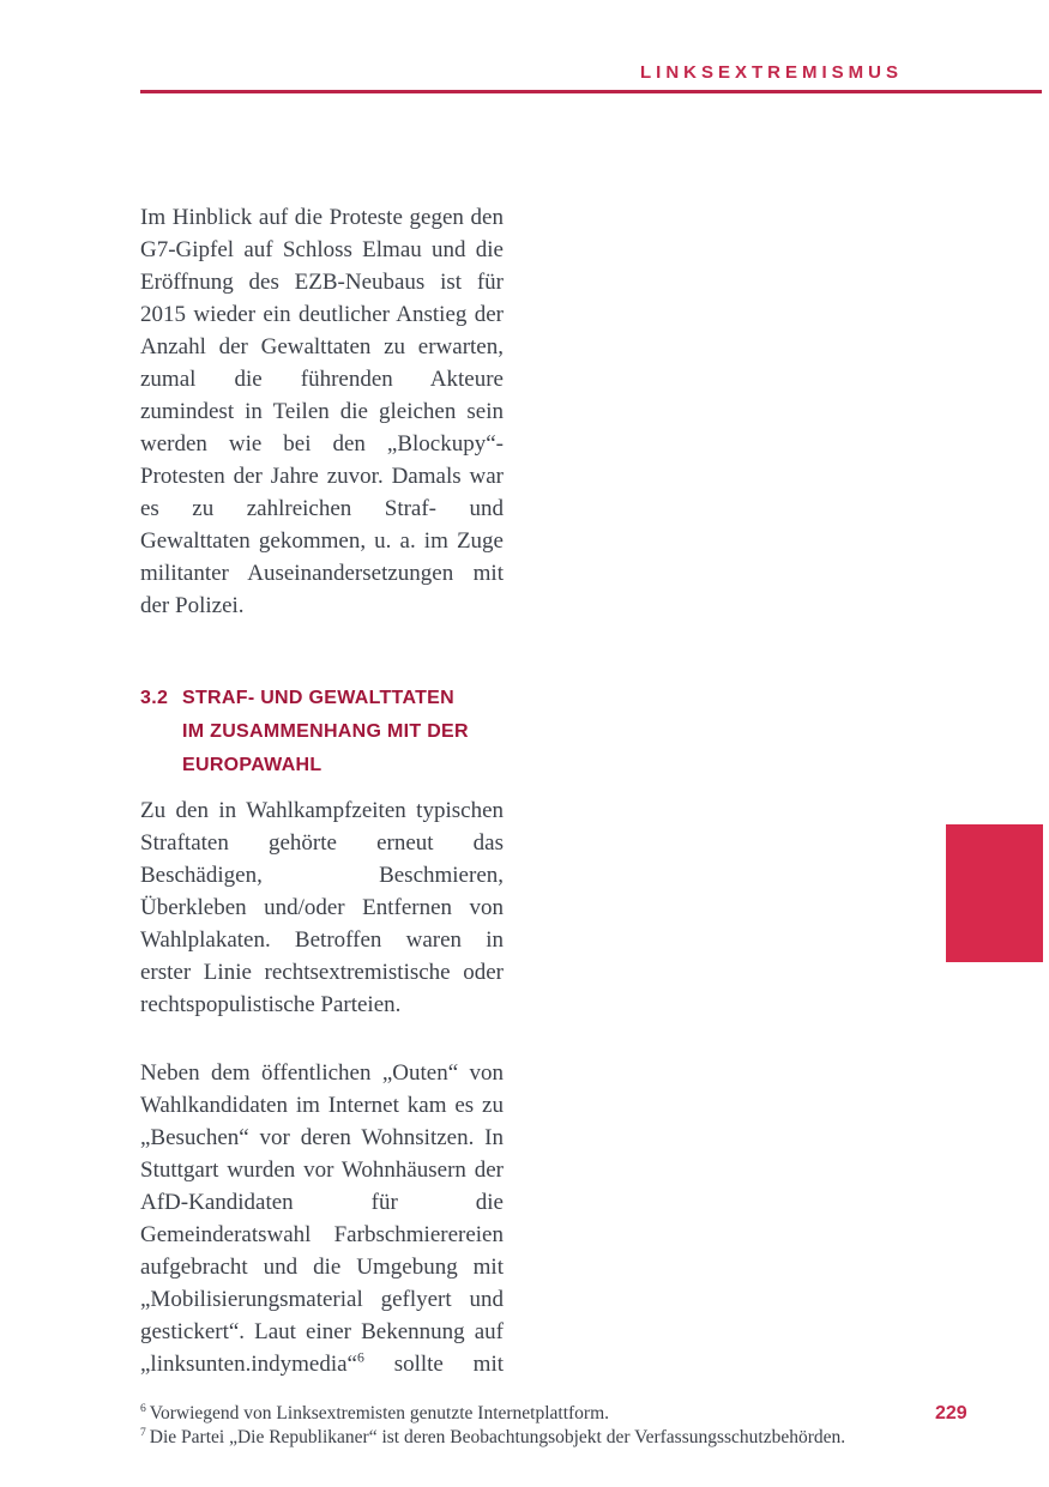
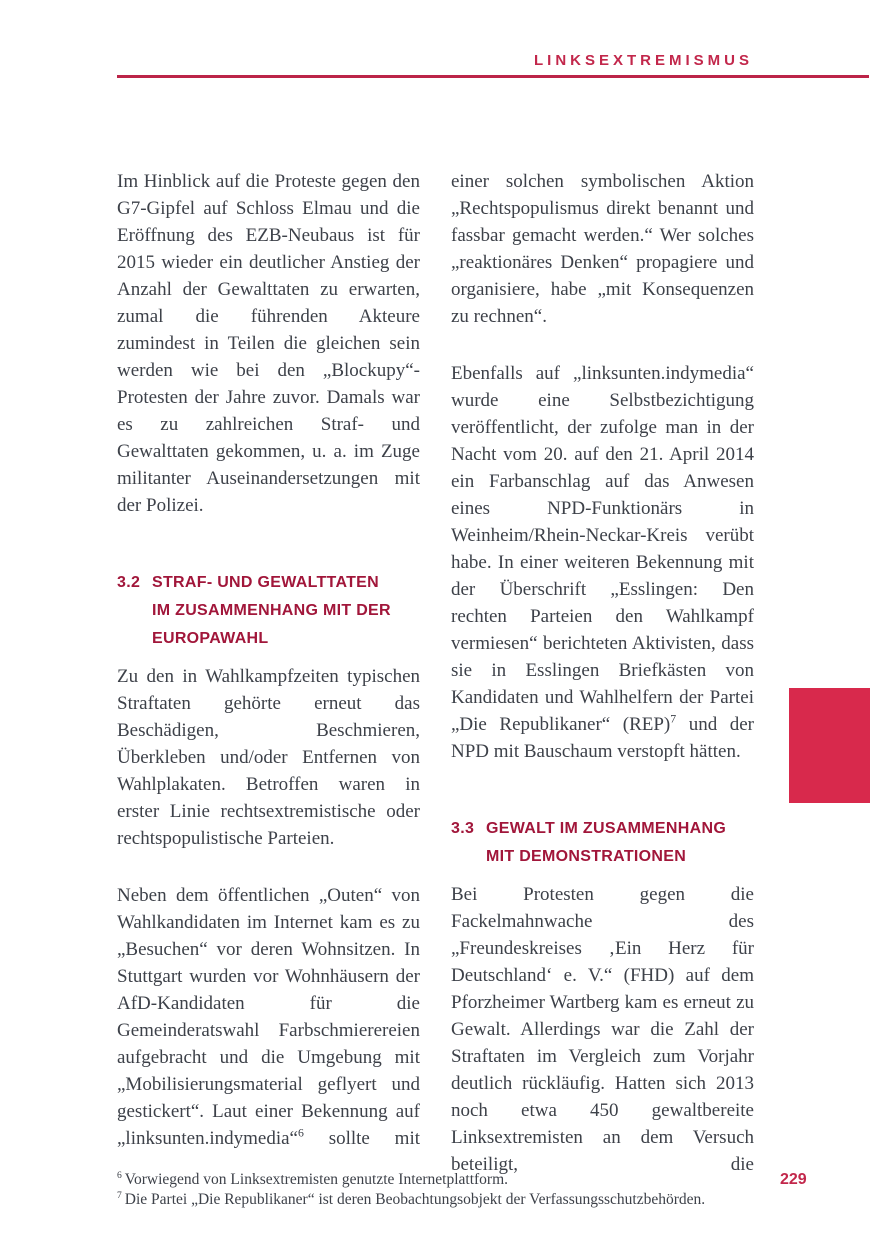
  LINKSEXTREMISMUS
  Im Hinblick auf die Proteste gegen den G7-Gipfel auf Schloss Elmau und die Eröffnung des EZB-Neubaus ist für 2015 wieder ein deutlicher Anstieg der Anzahl der Gewalttaten zu erwarten, zumal die führenden Akteure zumindest in Teilen die gleichen sein werden wie bei den „Blockupy“-Protesten der Jahre zuvor. Damals war es zu zahlreichen Straf- und Gewalttaten gekommen, u. a. im Zuge militanter Auseinandersetzungen mit der Polizei.
  3.2
  STRAF- UND GEWALTTATEN
  IM ZUSAMMENHANG MIT DER
  EUROPAWAHL
  Zu den in Wahlkampfzeiten typischen Straftaten gehörte erneut das Beschädigen, Beschmieren, Überkleben und/oder Entfernen von Wahlplakaten. Betroffen waren in erster Linie rechtsextremistische oder rechtspopulistische Parteien.
  Neben dem öffentlichen „Outen“ von Wahlkandidaten im Internet kam es zu „Besuchen“ vor deren Wohnsitzen. In Stuttgart wurden vor Wohnhäusern der AfD-Kandidaten für die Gemeinderatswahl Farbschmierereien aufgebracht und die Umgebung mit „Mobilisierungsmaterial geflyert und gestickert“. Laut einer Bekennung auf „linksunten.indymedia“6 sollte mit
+ einer solchen symbolischen Aktion „Rechtspopulismus direkt benannt und fassbar gemacht werden.“ Wer solches „reaktionäres Denken“ propagiere und organisiere, habe „mit Konsequenzen zu rechnen“.
+ Ebenfalls auf „linksunten.indymedia“ wurde eine Selbstbezichtigung veröffentlicht, der zufolge man in der Nacht vom 20. auf den 21. April 2014 ein Farbanschlag auf das Anwesen eines NPD-Funktionärs in Weinheim/Rhein-Neckar-Kreis verübt habe. In einer weiteren Bekennung mit der Überschrift „Esslingen: Den rechten Parteien den Wahlkampf vermiesen“ berichteten Aktivisten, dass sie in Esslingen Briefkästen von Kandidaten und Wahlhelfern der Partei „Die Republikaner“ (REP)7 und der NPD mit Bauschaum verstopft hätten.
+ 3.3
+ GEWALT IM ZUSAMMENHANG
+ MIT DEMONSTRATIONEN
+ Bei Protesten gegen die Fackelmahnwache des „Freundeskreises ‚Ein Herz für Deutschland‘ e. V.“ (FHD) auf dem Pforzheimer Wartberg kam es erneut zu Gewalt. Allerdings war die Zahl der Straftaten im Vergleich zum Vorjahr deutlich rückläufig. Hatten sich 2013 noch etwa 450 gewaltbereite Linksextremisten an dem Versuch beteiligt, die
  6 Vorwiegend von Linksextremisten genutzte Internetplattform.
  7 Die Partei „Die Republikaner“ ist deren Beobachtungsobjekt der Verfassungsschutzbehörden.
  229
